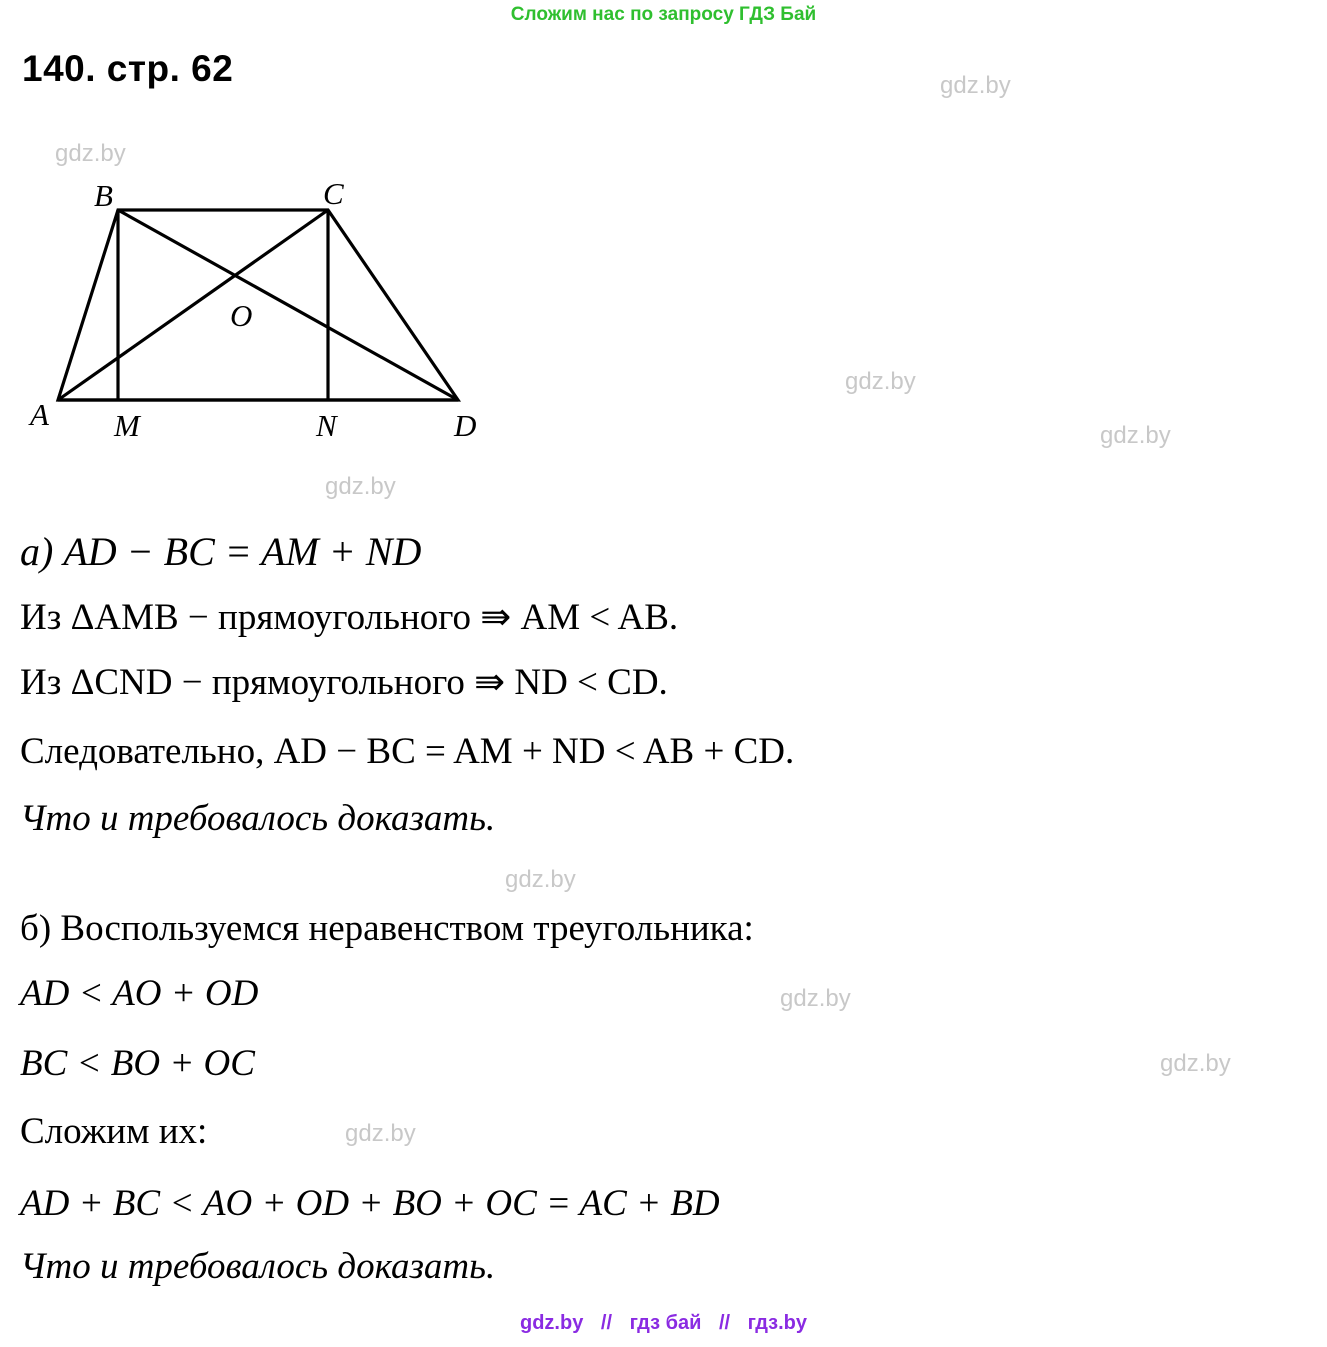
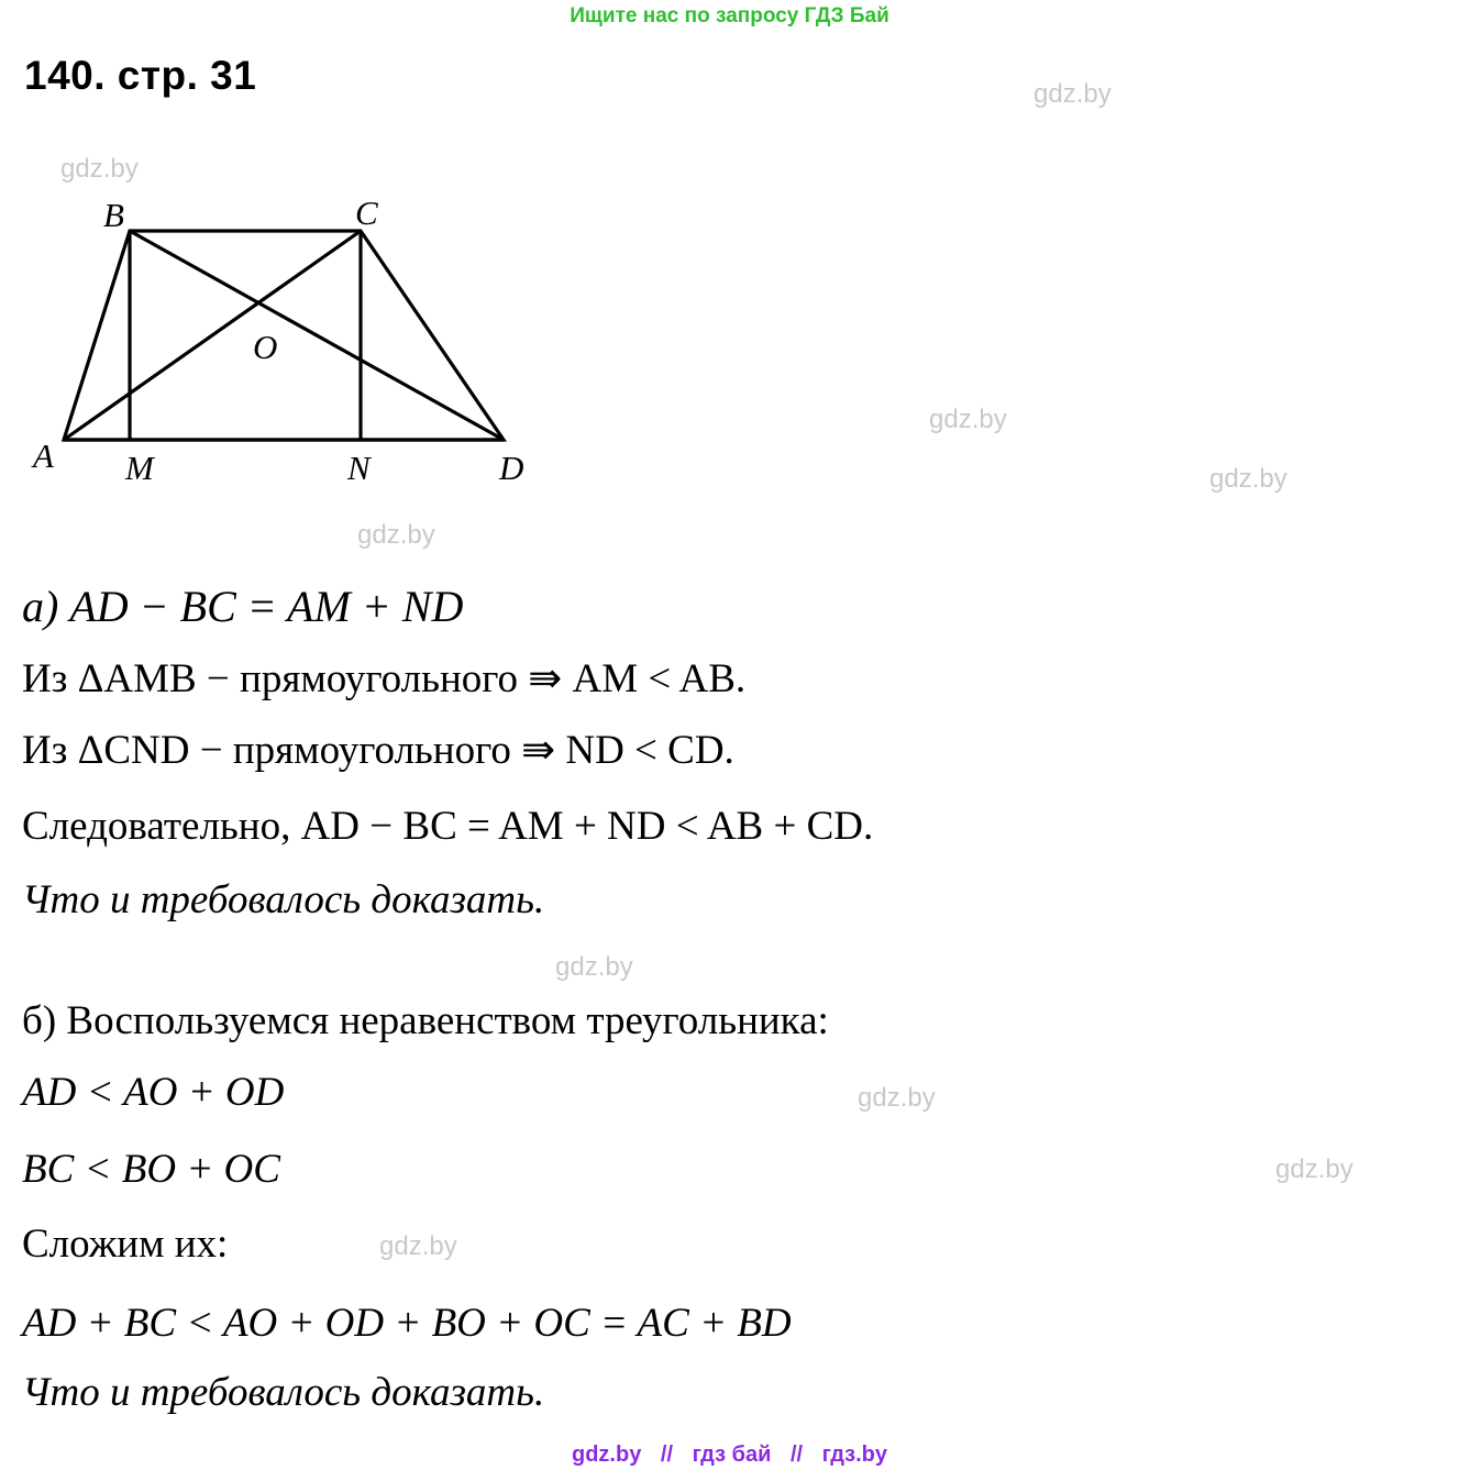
- Сложим нас по запросу ГДЗ Бай
+ Ищите нас по запросу ГДЗ Бай
  gdz.by
  gdz.by
  gdz.by
  gdz.by
  gdz.by
  gdz.by
  gdz.by
  gdz.by
  gdz.by
- 140. стр. 62
+ 140. стр. 31
  B
  C
  A
  M
  N
  D
  O
  а) AD − BC = AM + ND
  Из ΔAMB − прямоугольного ⇛ AM < AB.
  Из ΔCND − прямоугольного ⇛ ND < CD.
  Следовательно, AD − BC = AM + ND < AB + CD.
  Что и требовалось доказать.
  б) Воспользуемся неравенством треугольника:
  AD < AO + OD
  BC < BO + OC
  Сложим их:
  AD + BC < AO + OD + BO + OC = AC + BD
  Что и требовалось доказать.
  gdz.by // гдз бай // гдз.by
